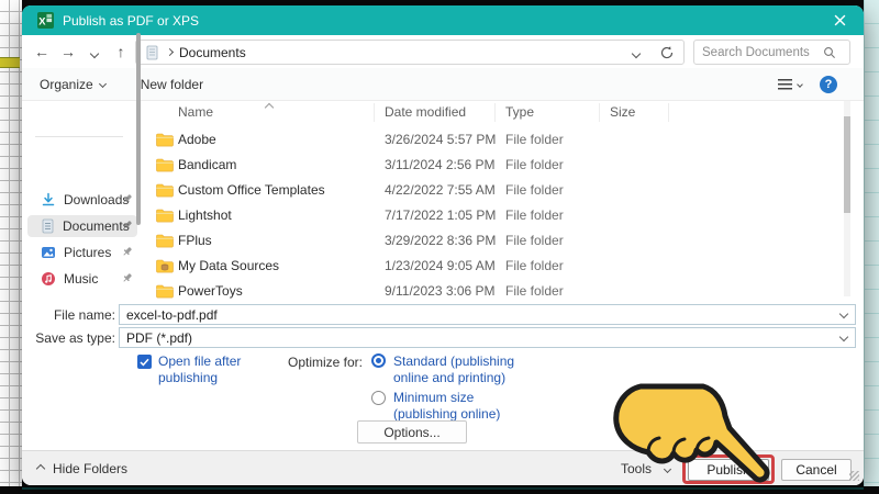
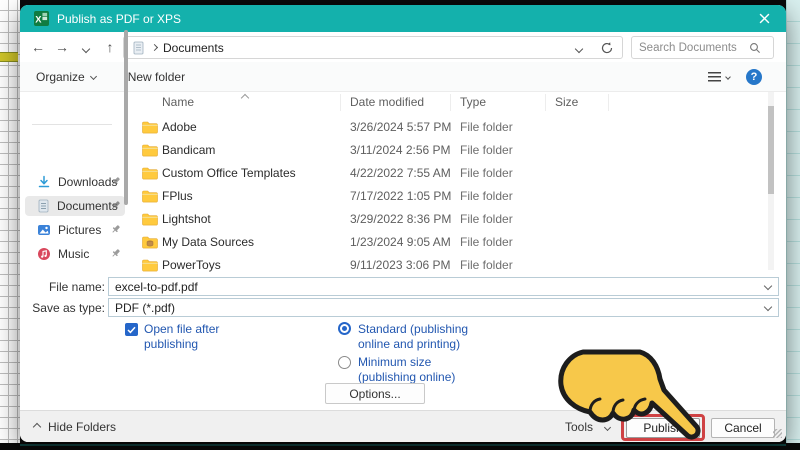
  X
  Publish as PDF or XPS
  ←
  →
  ↑
  Documents
  Search Documents
  Organize
  New folder
  ?
  Downloads
  Documents
  Pictures
  Music
  Name
  Date modified
  Type
  Size
  Adobe
  3/26/2024 5:57 PM
  File folder
  Bandicam
  3/11/2024 2:56 PM
  File folder
  Custom Office Templates
  4/22/2022 7:55 AM
  File folder
- Lightshot
+ FPlus
  7/17/2022 1:05 PM
  File folder
- FPlus
+ Lightshot
  3/29/2022 8:36 PM
  File folder
  My Data Sources
  1/23/2024 9:05 AM
  File folder
  PowerToys
  9/11/2023 3:06 PM
  File folder
  File name:
  excel-to-pdf.pdf
  Save as type:
  PDF (*.pdf)
  Open file after publishing
- Optimize for:
  Standard (publishing online and printing)
  Minimum size (publishing online)
  Options...
  Hide Folders
  Tools
  Publis
  Cancel
